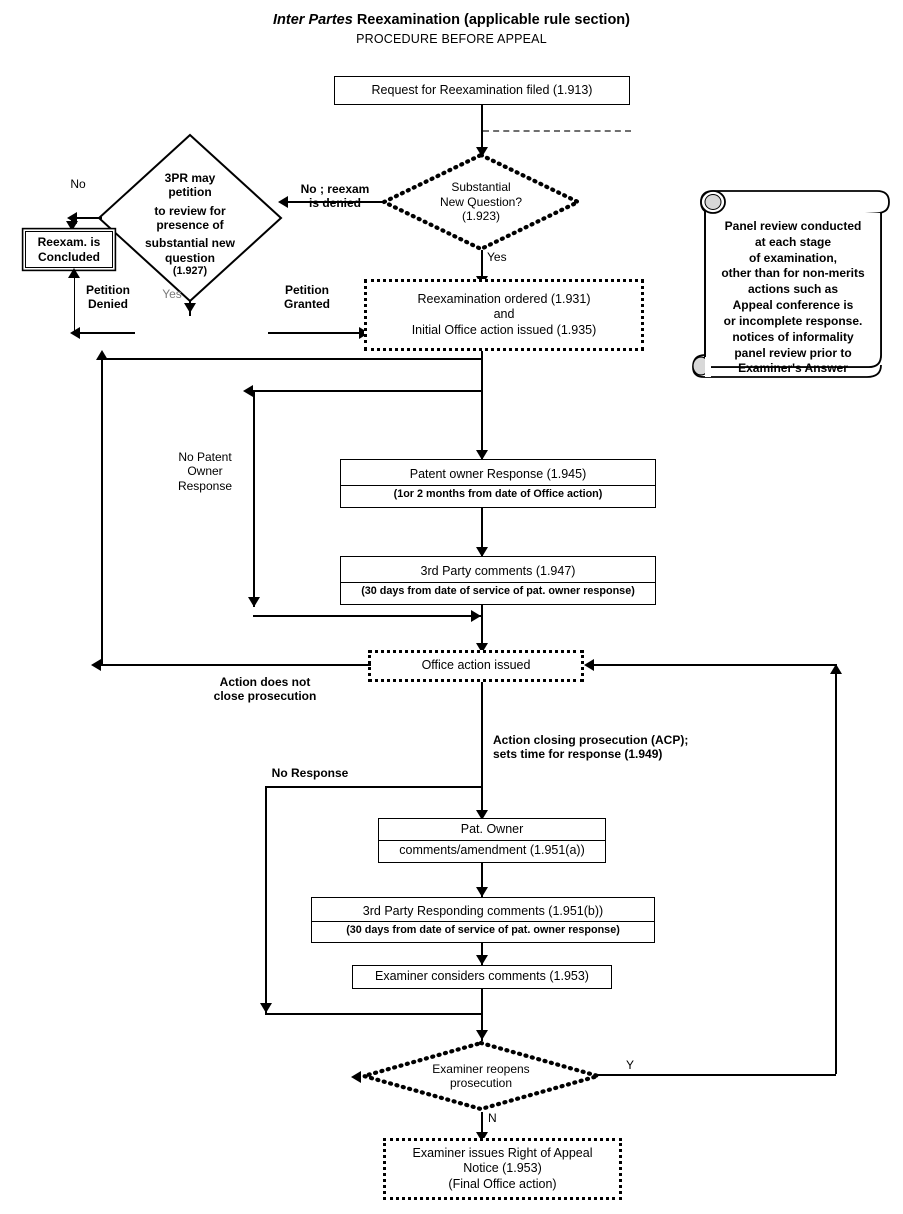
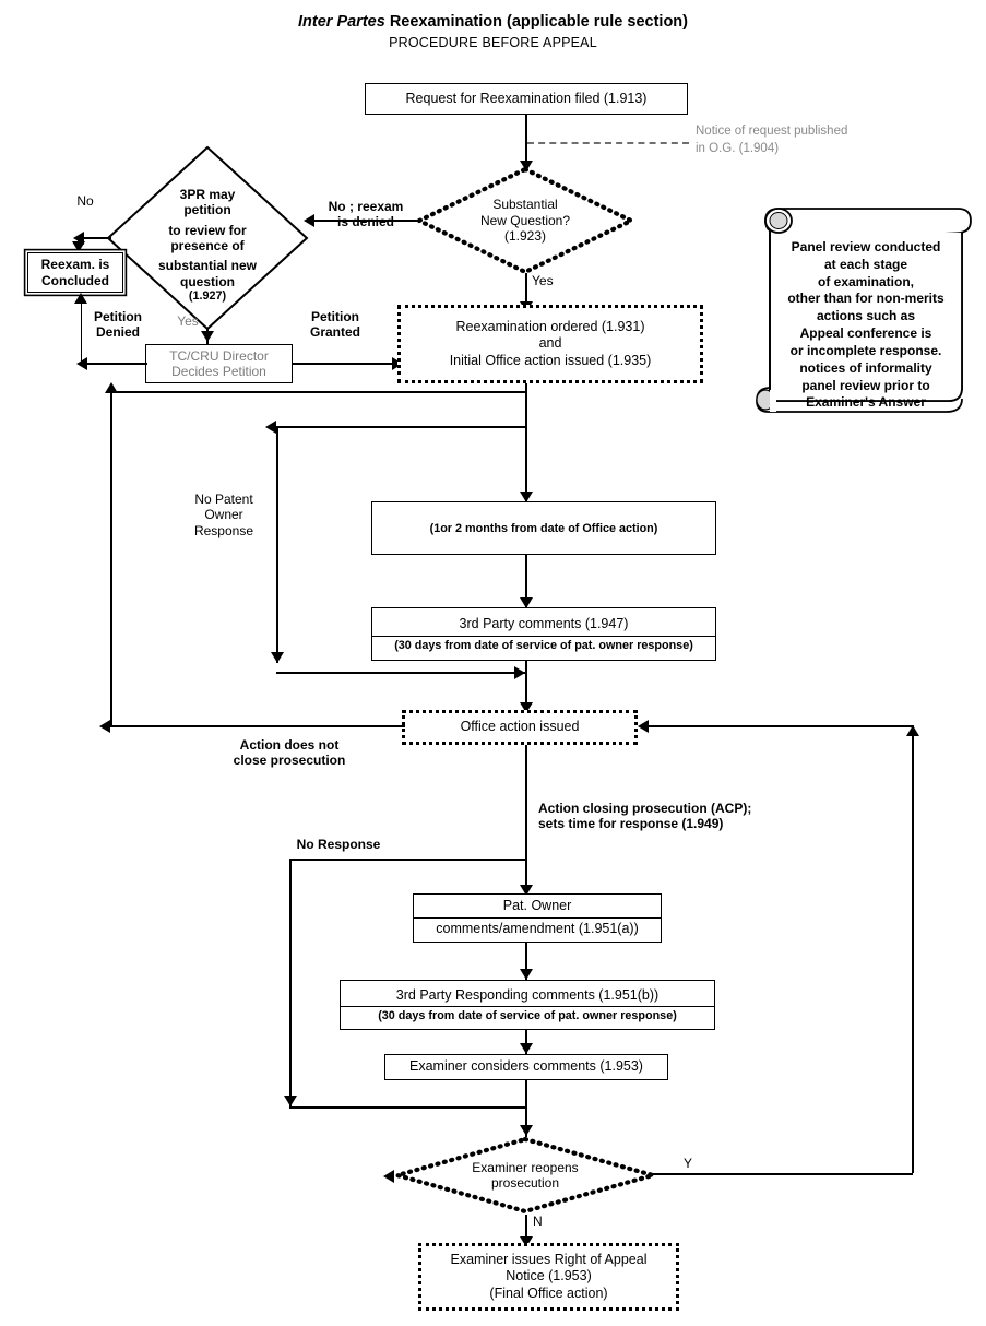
  Inter Partes Reexamination (applicable rule section)
  PROCEDURE BEFORE APPEAL
  Request for Reexamination filed (1.913)
+ Notice of request published
+ in O.G. (1.904)
  Substantial
  New Question?
  (1.923)
  No ; reexam
  is denied
  Yes
  3PR may
  petition
  to review for
  presence of
  substantial new
  question
  (1.927)
  No
  Reexam. is
  Concluded
  Yes
+ TC/CRU Director
+ Decides Petition
  Petition
  Denied
  Petition
  Granted
  Reexamination ordered (1.931)
  and
  Initial Office action issued (1.935)
  Panel review conducted
  at each stage
  of examination,
  other than for non-merits
  actions such as
  Appeal conference is
  or incomplete response.
  notices of informality
  panel review prior to
  Examiner's Answer
  No Patent
  Owner
  Response
- Patent owner Response (1.945)
  (1or 2 months from date of Office action)
  3rd Party comments (1.947)
  (30 days from date of service of pat. owner response)
  Office action issued
  Action does not
  close prosecution
  Action closing prosecution (ACP);
  sets time for response (1.949)
  No Response
  Pat. Owner
  comments/amendment (1.951(a))
  3rd Party Responding comments (1.951(b))
  (30 days from date of service of pat. owner response)
  Examiner considers comments (1.953)
  Examiner reopens
  prosecution
  Y
  N
  Examiner issues Right of Appeal
  Notice (1.953)
  (Final Office action)
